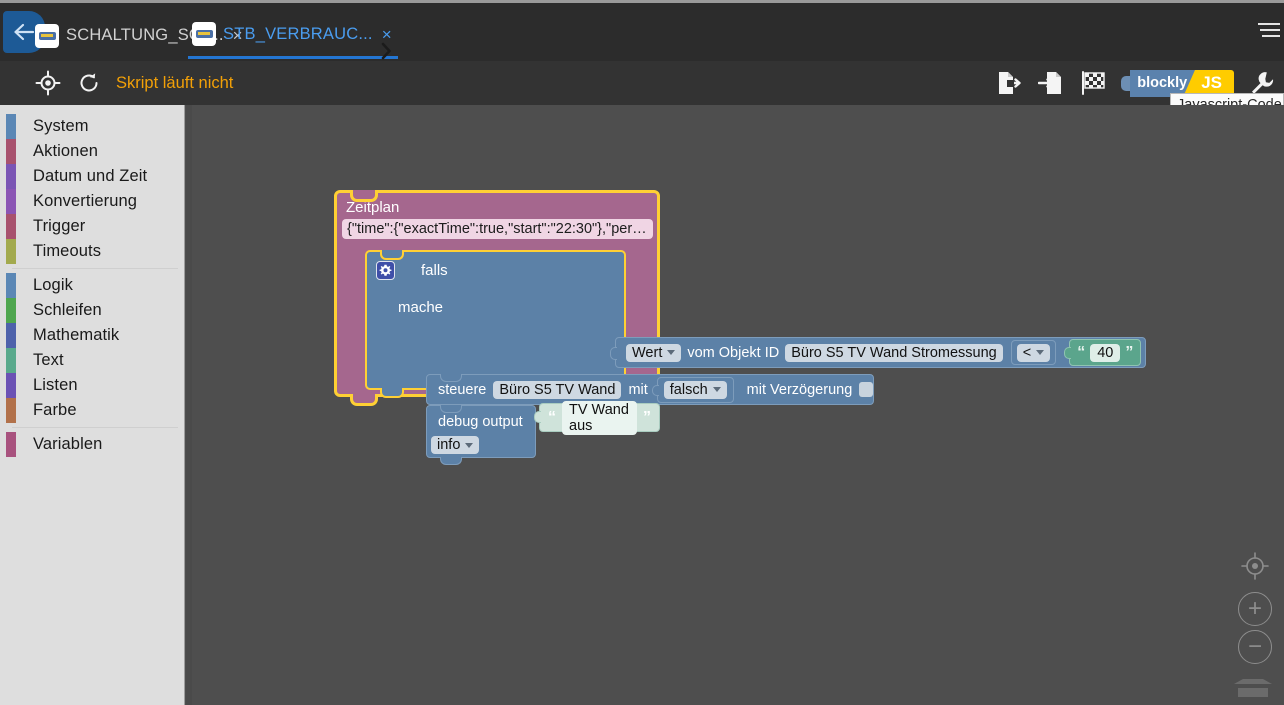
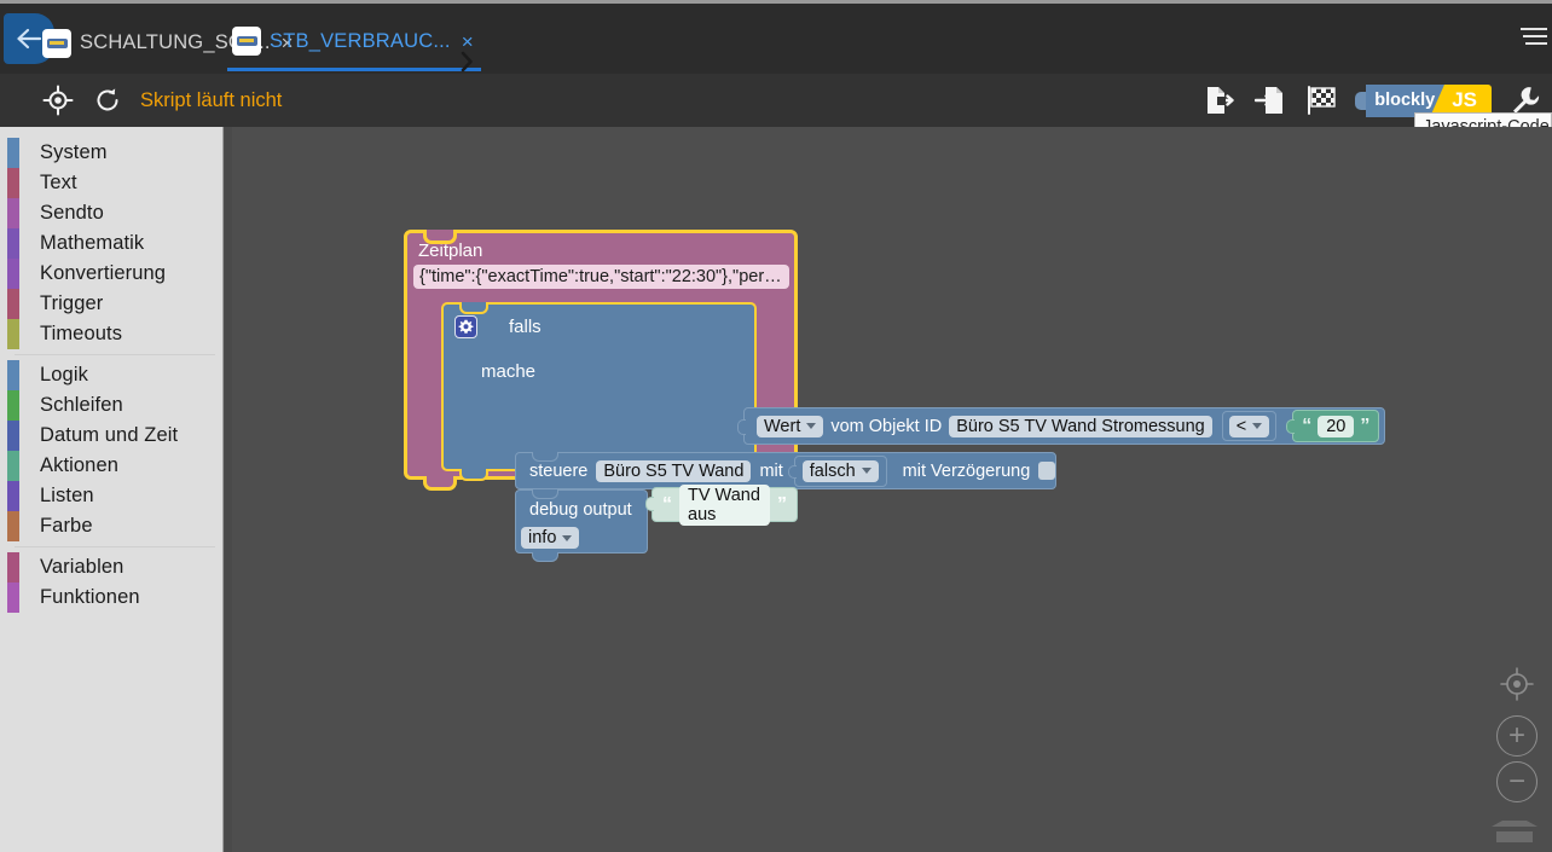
  SCHALTUNG_S..
  ×
  STB_VERBRAUC...
  ×
  Skript läuft nicht
  blockly
  JS
  System
- Aktionen
+ Text
+ Sendto
- Datum und Zeit
+ Mathematik
  Konvertierung
  Trigger
  Timeouts
  Logik
  Schleifen
- Mathematik
+ Datum und Zeit
- Text
+ Aktionen
  Listen
  Farbe
  Variablen
+ Funktionen
  Zeitplan
  {"time":{"exactTime":true,"start":"22:30"},"peri…
  falls
  mache
  Wert
  vom Objekt ID
  Büro S5 TV Wand Stromessung
  <
  “
- 40
+ 20
  ”
  steuere
  Büro S5 TV Wand
  mit
  falsch
  mit Verzögerung
  debug output
  info
  “
  TV Wand aus
  ”
  +
  −
